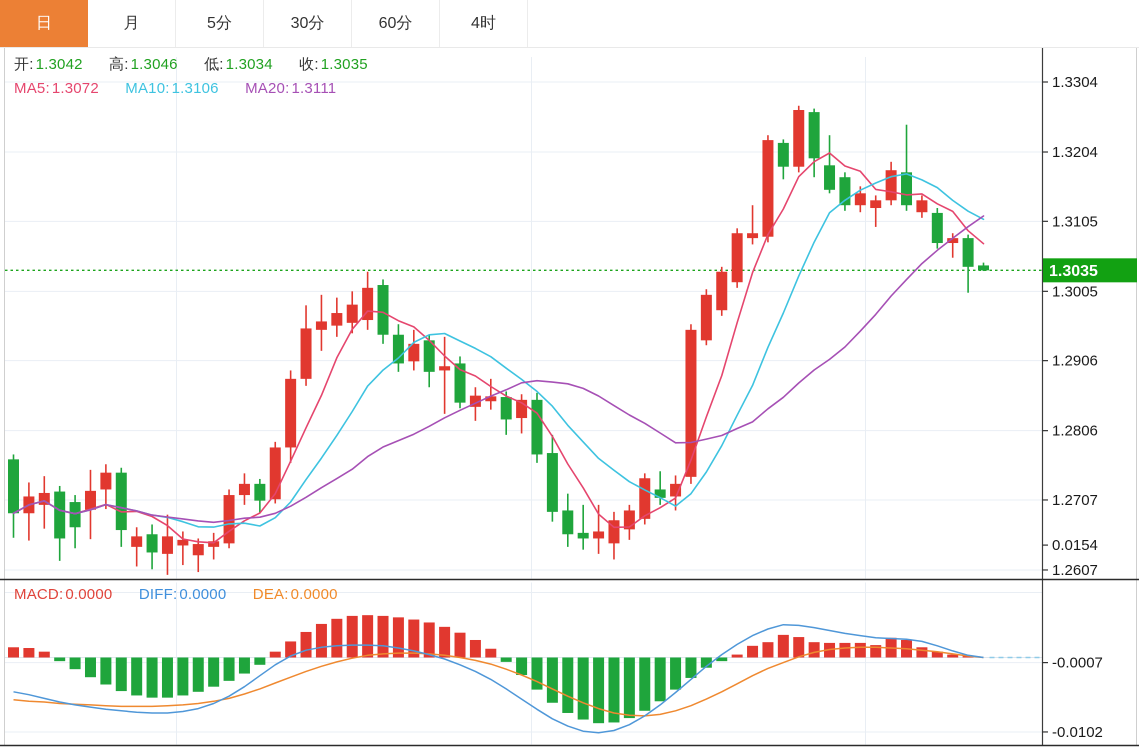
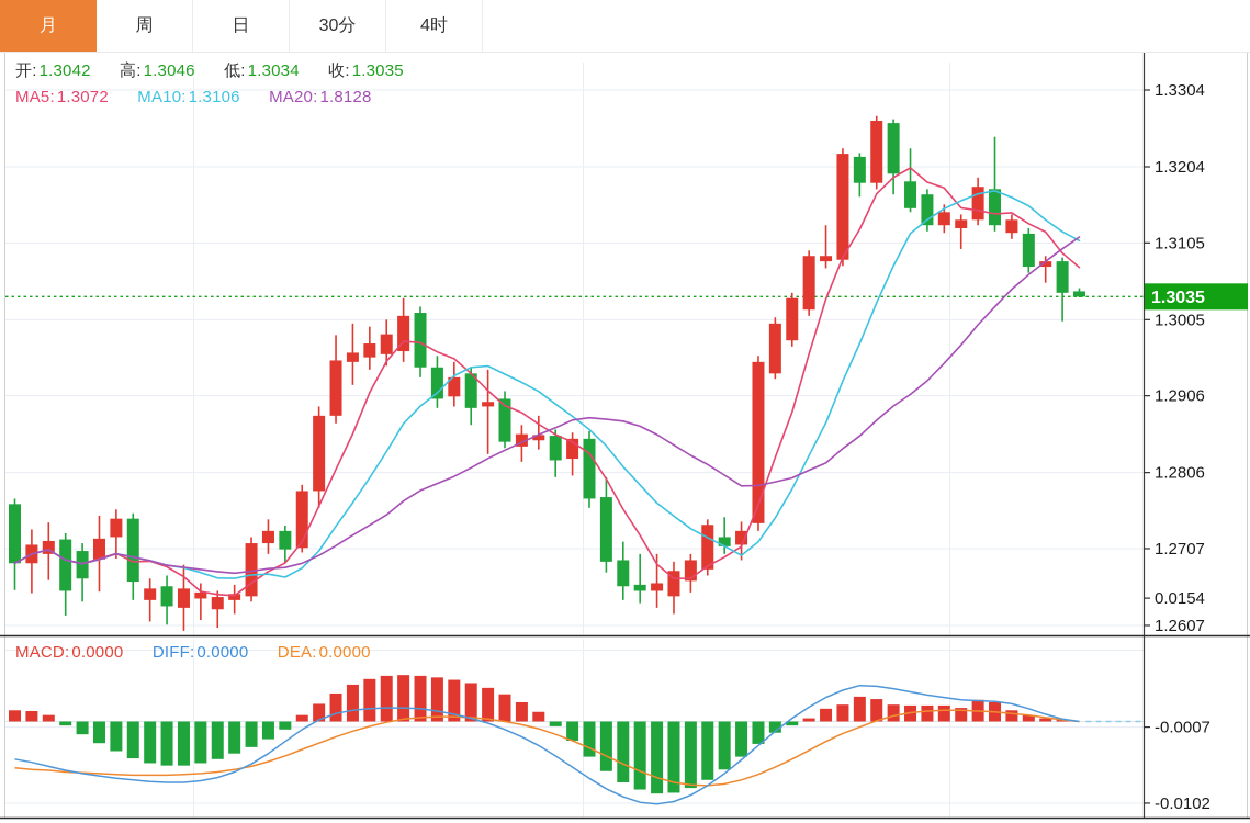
- 日
+ 月
+ 周
- 月
+ 日
- 5分
  30分
- 60分
  4时
  1.3304
  1.3204
  1.3105
  1.3005
  1.2906
  1.2806
  1.2707
  1.2607
  0.0154
  -0.0007
  -0.0102
  1.3035
  开:1.3042 高:1.3046 低:1.3034 收:1.3035
- MA5:1.3072 MA10:1.3106 MA20:1.3111
+ MA5:1.3072 MA10:1.3106 MA20:1.8128
  MACD:0.0000 DIFF:0.0000 DEA:0.0000
